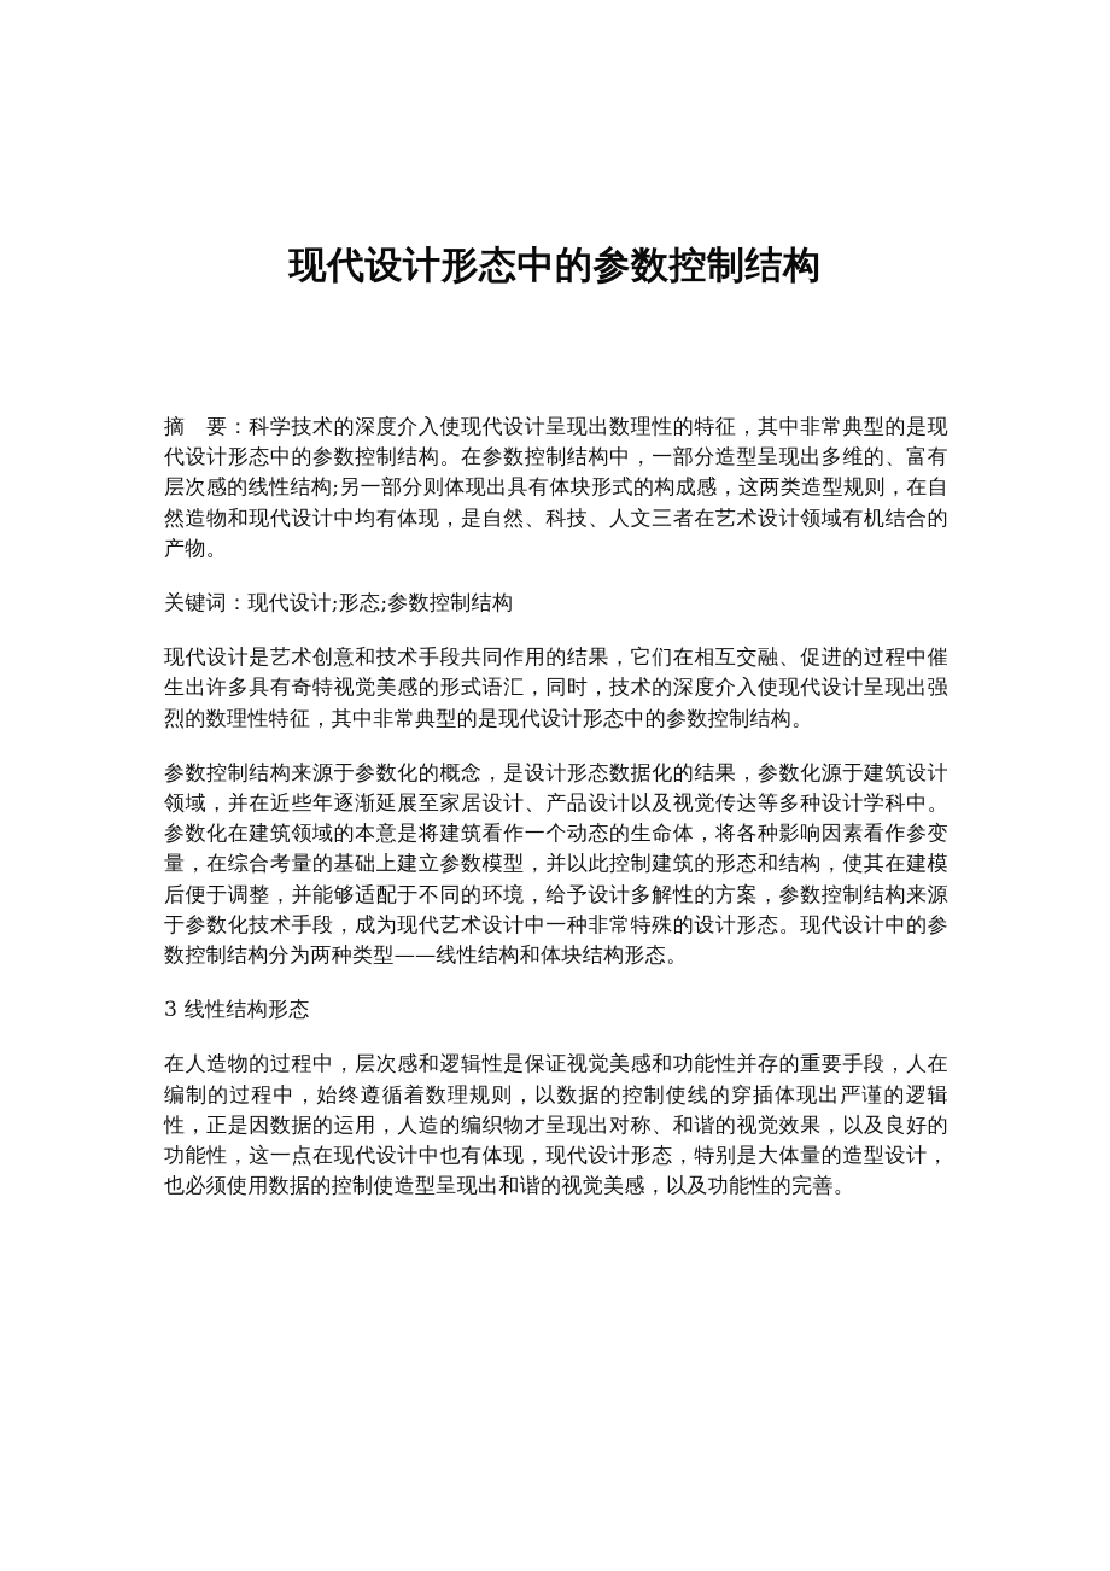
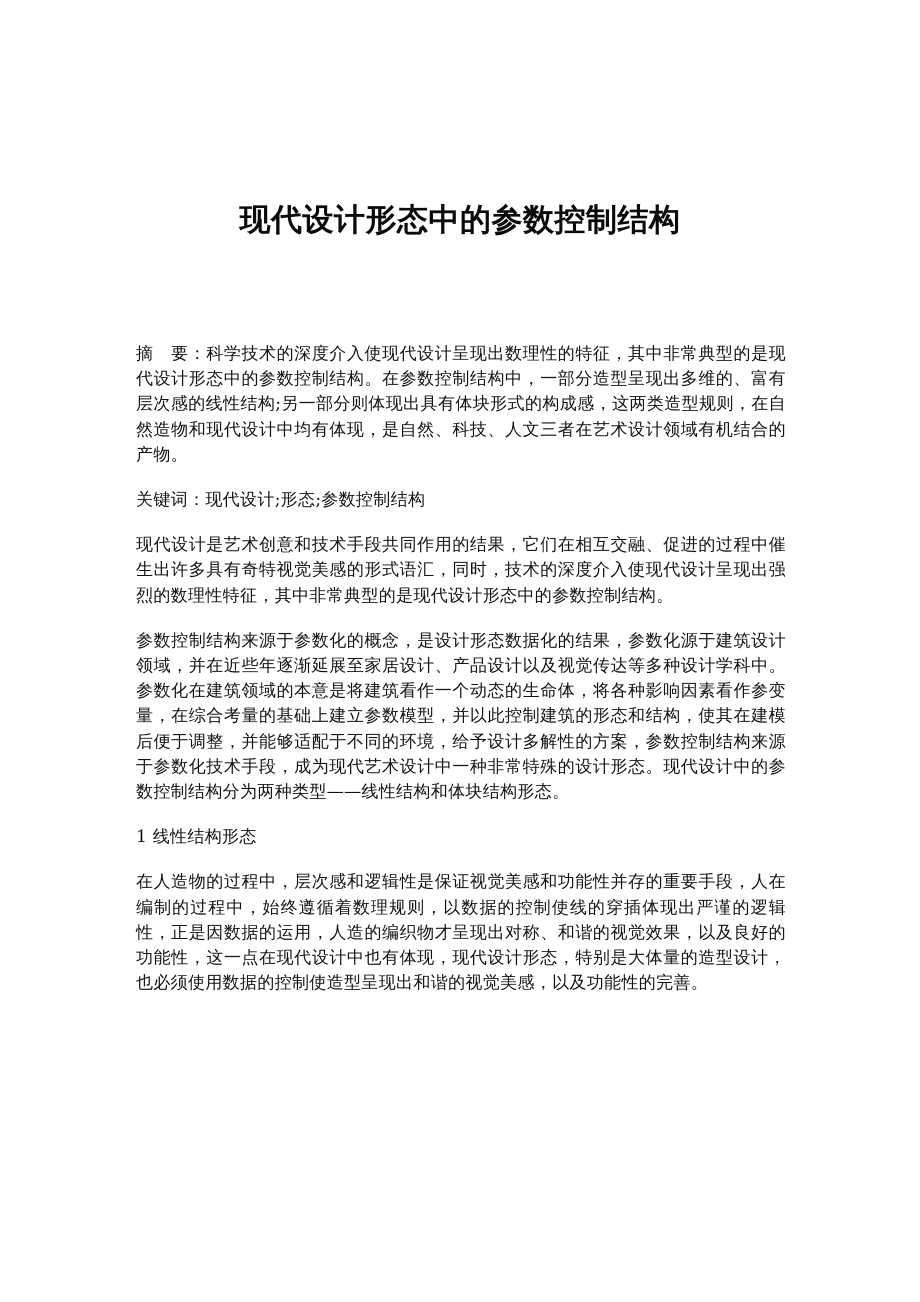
  现代设计形态中的参数控制结构
  摘 要：科学技术的深度介入使现代设计呈现出数理性的特征，其中非常典型的是现代设计形态中的参数控制结构。在参数控制结构中，一部分造型呈现出多维的、富有层次感的线性结构;另一部分则体现出具有体块形式的构成感，这两类造型规则，在自然造物和现代设计中均有体现，是自然、科技、人文三者在艺术设计领域有机结合的产物。
  关键词：现代设计;形态;参数控制结构
  现代设计是艺术创意和技术手段共同作用的结果，它们在相互交融、促进的过程中催生出许多具有奇特视觉美感的形式语汇，同时，技术的深度介入使现代设计呈现出强烈的数理性特征，其中非常典型的是现代设计形态中的参数控制结构。
  参数控制结构来源于参数化的概念，是设计形态数据化的结果，参数化源于建筑设计领域，并在近些年逐渐延展至家居设计、产品设计以及视觉传达等多种设计学科中。参数化在建筑领域的本意是将建筑看作一个动态的生命体，将各种影响因素看作参变量，在综合考量的基础上建立参数模型，并以此控制建筑的形态和结构，使其在建模后便于调整，并能够适配于不同的环境，给予设计多解性的方案，参数控制结构来源于参数化技术手段，成为现代艺术设计中一种非常特殊的设计形态。现代设计中的参数控制结构分为两种类型——线性结构和体块结构形态。
- 3 线性结构形态
+ 1 线性结构形态
  在人造物的过程中，层次感和逻辑性是保证视觉美感和功能性并存的重要手段，人在编制的过程中，始终遵循着数理规则，以数据的控制使线的穿插体现出严谨的逻辑性，正是因数据的运用，人造的编织物才呈现出对称、和谐的视觉效果，以及良好的功能性，这一点在现代设计中也有体现，现代设计形态，特别是大体量的造型设计，也必须使用数据的控制使造型呈现出和谐的视觉美感，以及功能性的完善。
